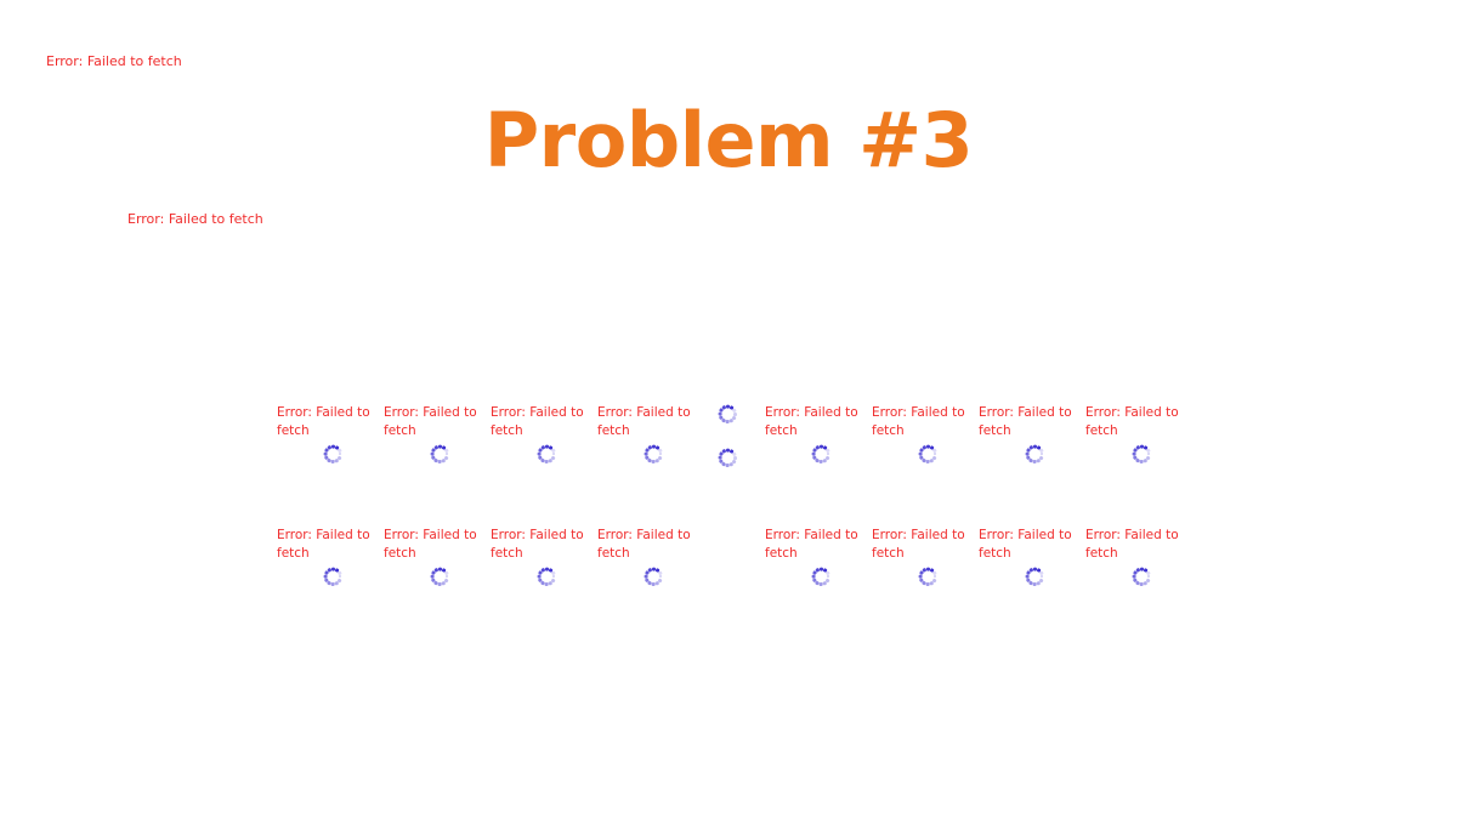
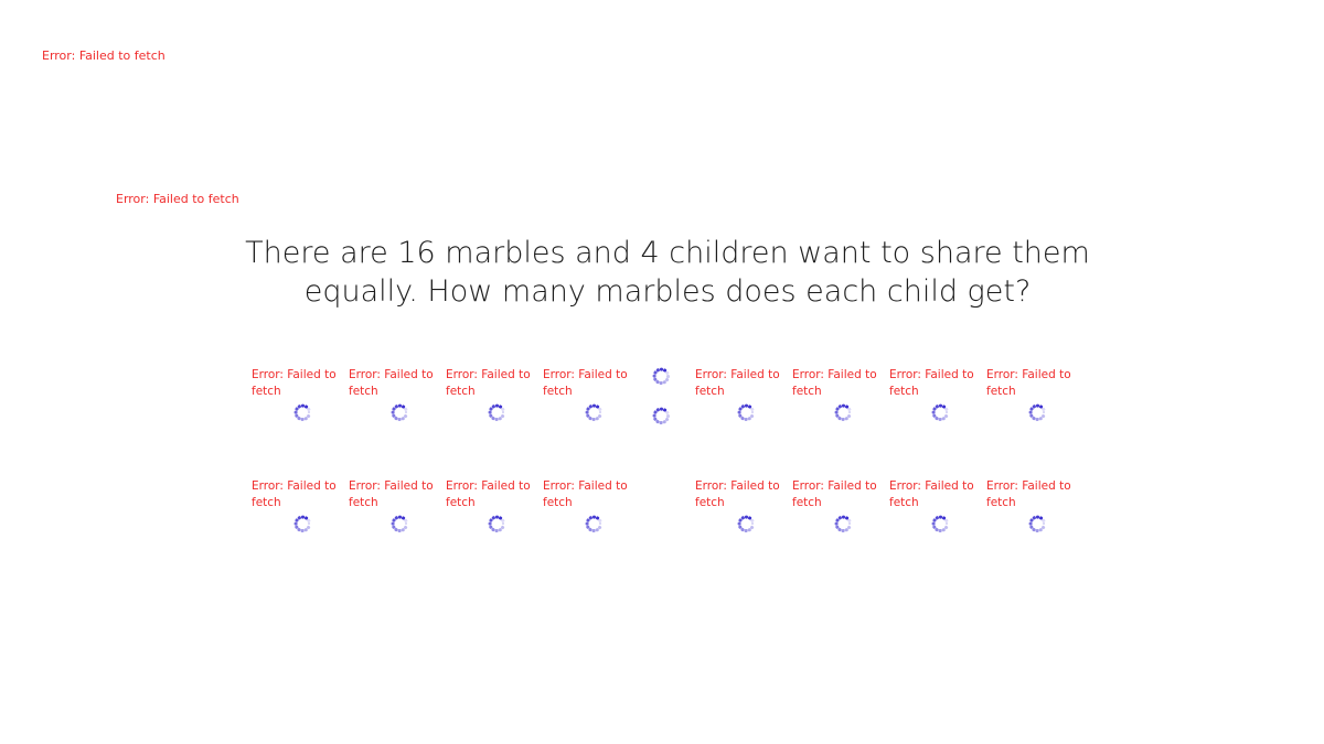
  Error: Failed to fetch
- Problem #3
  Error: Failed to fetch
+ There are 16 marbles and 4 children want to share them equally. How many marbles does each child get?
  Error: Failed to fetch
  Error: Failed to fetch
  Error: Failed to fetch
  Error: Failed to fetch
  Error: Failed to fetch
  Error: Failed to fetch
  Error: Failed to fetch
  Error: Failed to fetch
  Error: Failed to fetch
  Error: Failed to fetch
  Error: Failed to fetch
  Error: Failed to fetch
  Error: Failed to fetch
  Error: Failed to fetch
  Error: Failed to fetch
  Error: Failed to fetch
